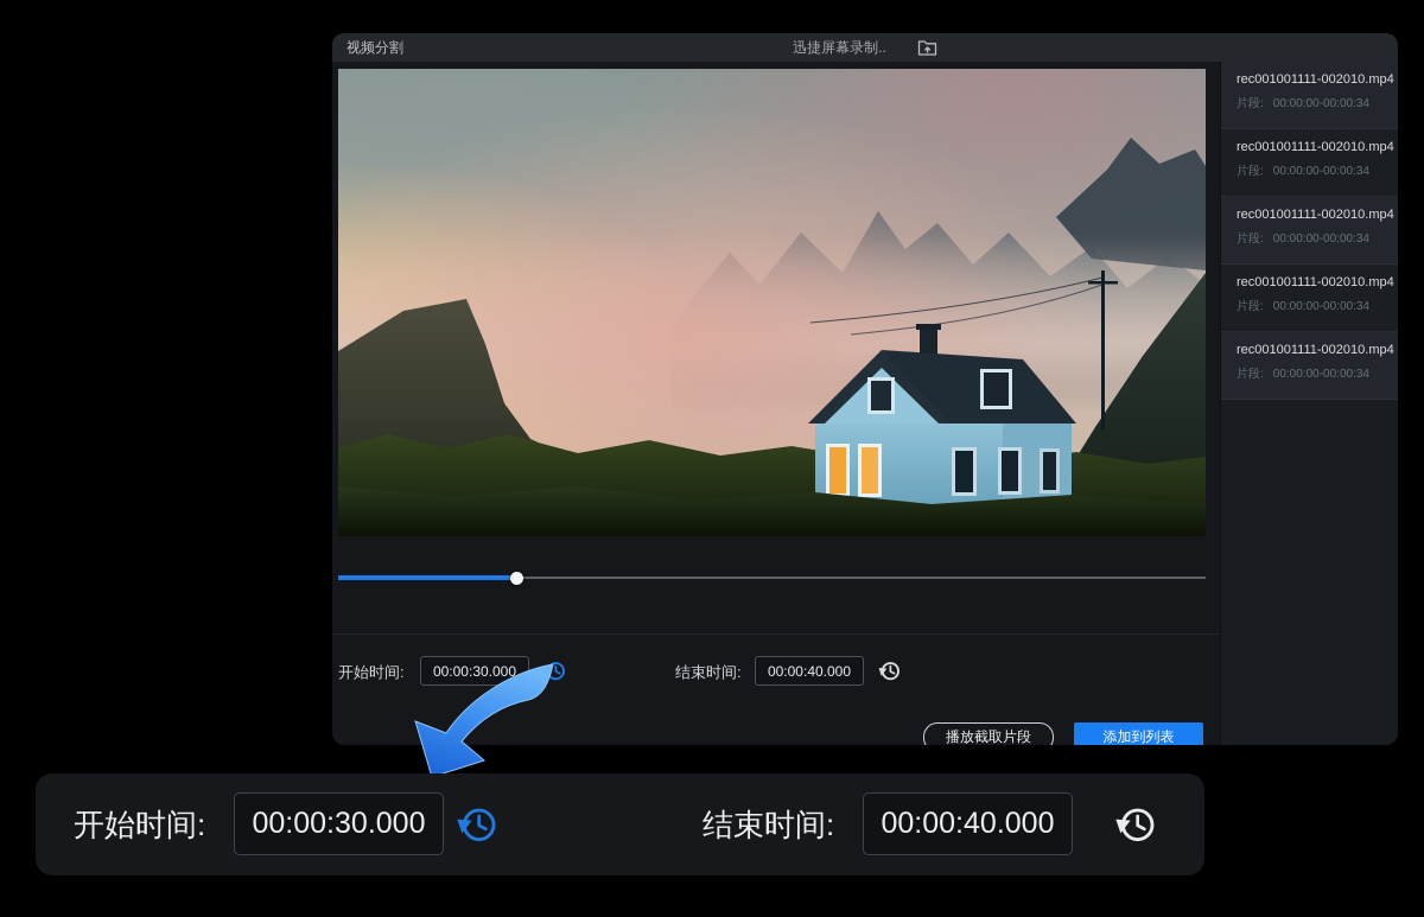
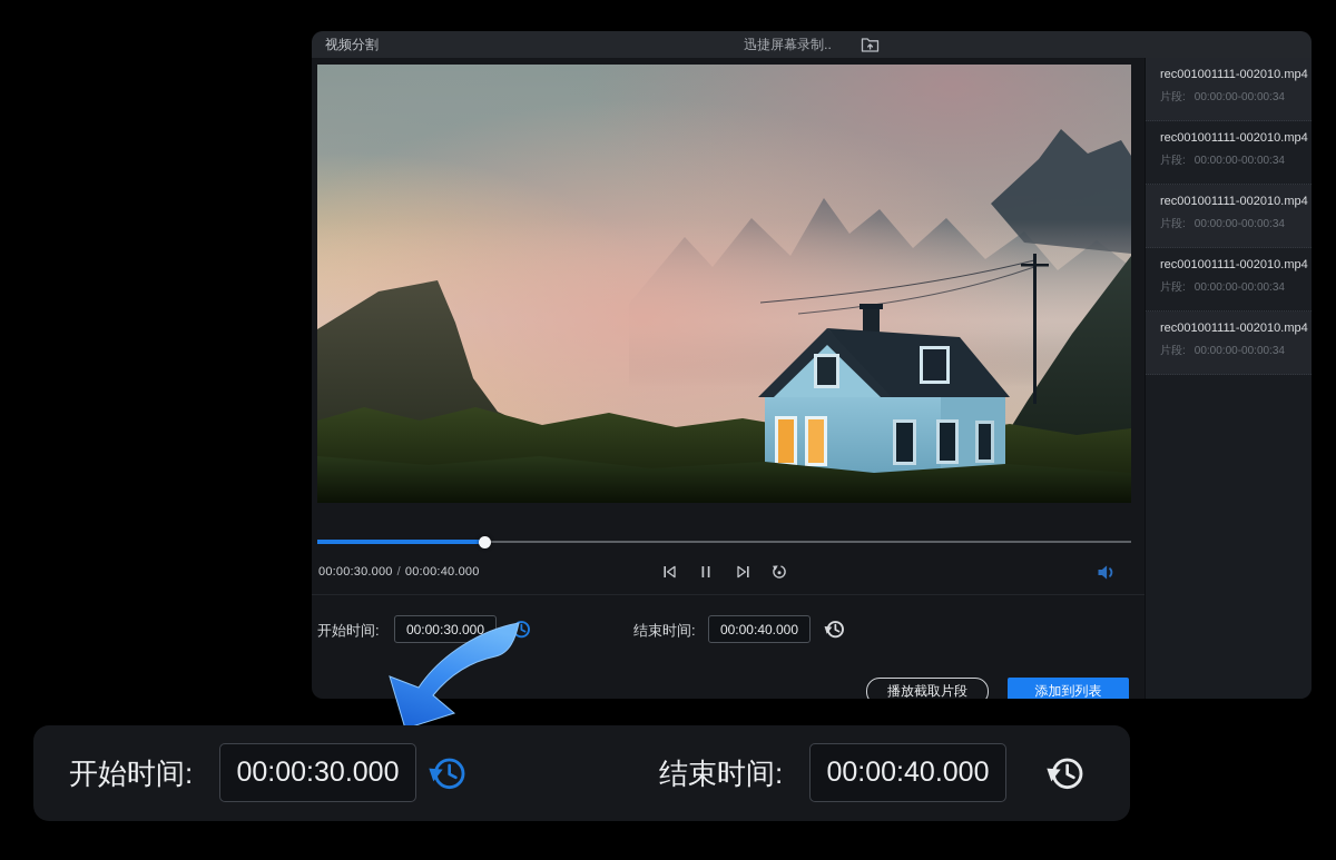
  视频分割
  迅捷屏幕录制..
+ 00:00:30.000 / 00:00:40.000
  开始时间:
  00:00:30.000
  结束时间:
  00:00:40.000
  播放截取片段
  添加到列表
  rec001001111-002010.mp4
  片段: 00:00:00-00:00:34
  rec001001111-002010.mp4
  片段: 00:00:00-00:00:34
  rec001001111-002010.mp4
  片段: 00:00:00-00:00:34
  rec001001111-002010.mp4
  片段: 00:00:00-00:00:34
  rec001001111-002010.mp4
  片段: 00:00:00-00:00:34
  开始时间:
  00:00:30.000
  结束时间:
  00:00:40.000
